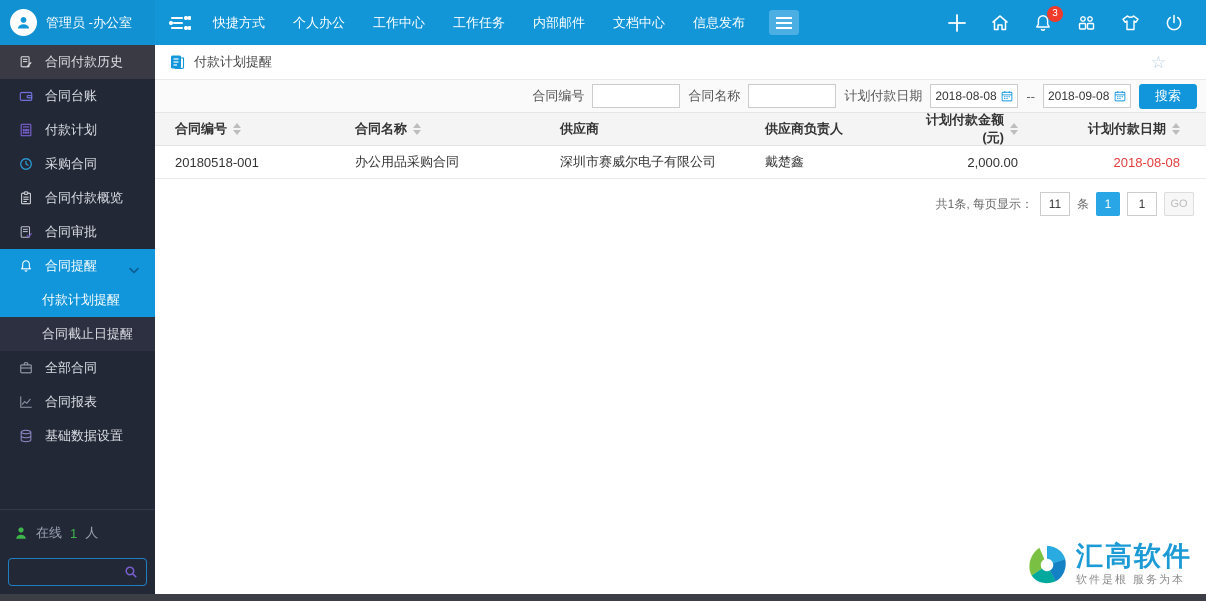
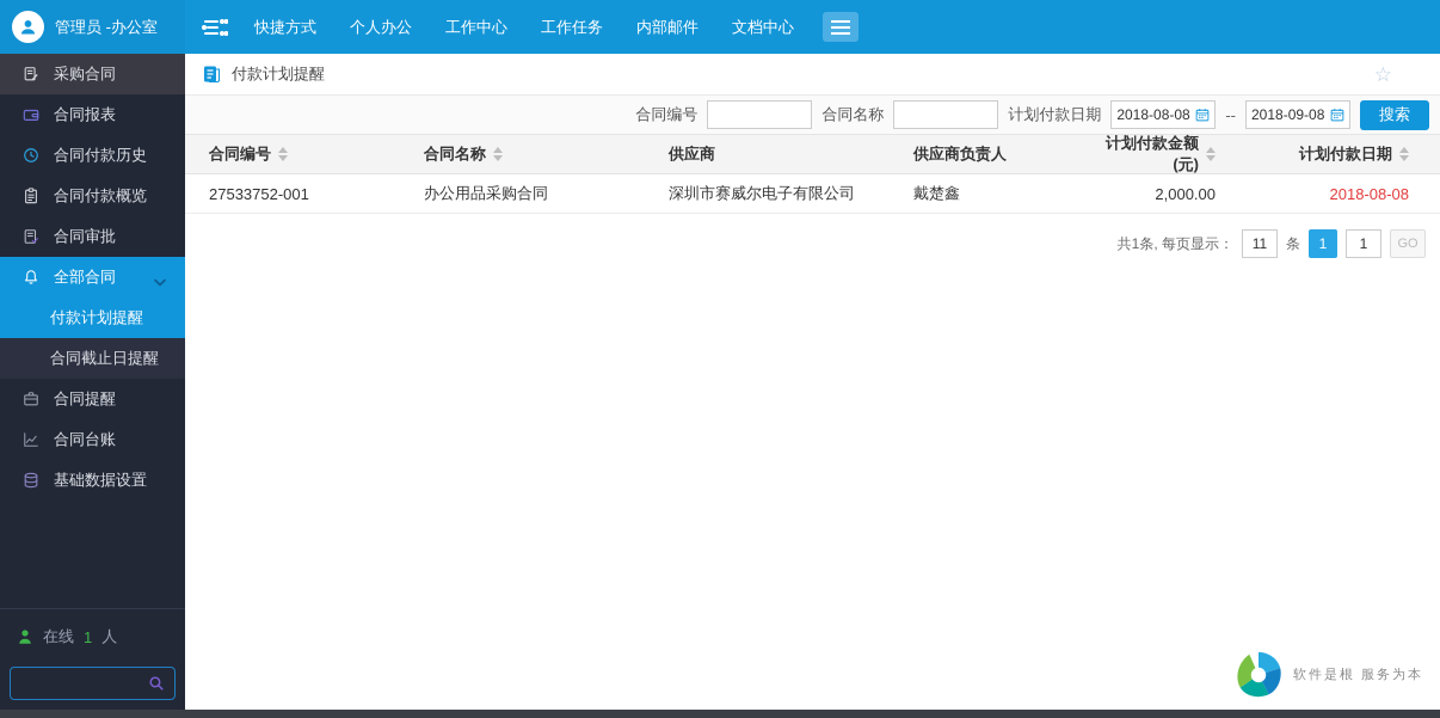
  管理员 -办公室
  快捷方式
  个人办公
  工作中心
  工作任务
  内部邮件
  文档中心
- 信息发布
- 3
- 合同付款历史
+ 采购合同
- 合同台账
+ 合同报表
- 付款计划
- 采购合同
+ 合同付款历史
  合同付款概览
  合同审批
- 合同提醒
+ 全部合同
  付款计划提醒
  合同截止日提醒
- 全部合同
+ 合同提醒
- 合同报表
+ 合同台账
  基础数据设置
  在线
  1
  人
  付款计划提醒
  ☆
  合同编号
  合同名称
  计划付款日期
  2018-08-08
  --
  2018-09-08
  搜索
  合同编号
  合同名称
  供应商
  供应商负责人
  计划付款金额(元)
  计划付款日期
- 20180518-001
+ 27533752-001
  办公用品采购合同
  深圳市赛威尔电子有限公司
  戴楚鑫
  2,000.00
  2018-08-08
  共1条, 每页显示：
  11
  条
  1
  1
  GO
- 汇高软件
  软件是根 服务为本
